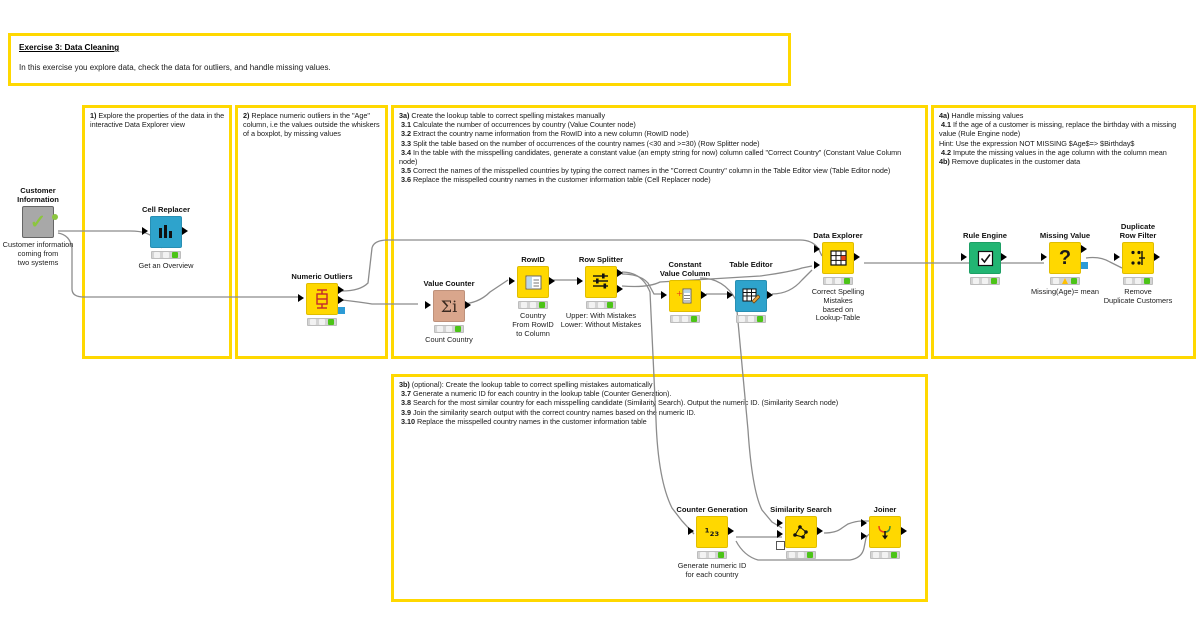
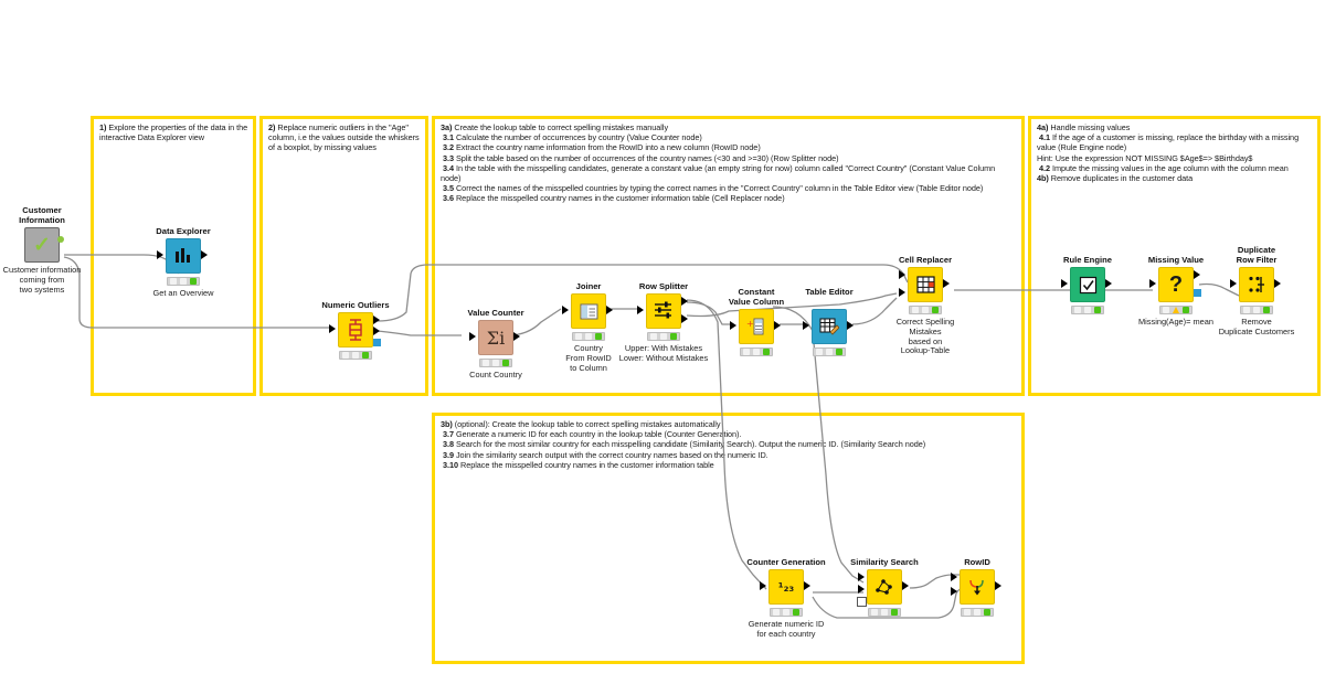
- Exercise 3: Data Cleaning
- In this exercise you explore data, check the data for outliers, and handle missing values.
  1) Explore the properties of the data in the interactive Data Explorer view
  2) Replace numeric outliers in the "Age" column, i.e the values outside the whiskers of a boxplot, by missing values
  3a) Create the lookup table to correct spelling mistakes manually
  3.1 Calculate the number of occurrences by country (Value Counter node)
  3.2 Extract the country name information from the RowID into a new column (RowID node)
  3.3 Split the table based on the number of occurrences of the country names (<30 and >=30) (Row Splitter node)
  3.4 In the table with the misspelling candidates, generate a constant value (an empty string for now) column called "Correct Country" (Constant Value Column node)
  3.5 Correct the names of the misspelled countries by typing the correct names in the "Correct Country" column in the Table Editor view (Table Editor node)
  3.6 Replace the misspelled country names in the customer information table (Cell Replacer node)
  4a) Handle missing values
  4.1 If the age of a customer is missing, replace the birthday with a missing value (Rule Engine node)
  Hint: Use the expression NOT MISSING $Age$=> $Birthday$
  4.2 Impute the missing values in the age column with the column mean
  4b) Remove duplicates in the customer data
  3b) (optional): Create the lookup table to correct spelling mistakes automatically
  3.7 Generate a numeric ID for each country in the lookup table (Counter Generation).
  3.8 Search for the most similar country for each misspelling candidate (Similarity Search). Output the numeric ID. (Similarity Search node)
  3.9 Join the similarity search output with the correct country names based on the numeric ID.
  3.10 Replace the misspelled country names in the customer information table
  Customer
  Information
  ✓
  Customer information
  coming from
  two systems
- Cell Replacer
+ Data Explorer
  Get an Overview
  Numeric Outliers
  Value Counter
  Σi
  Count Country
- RowID
+ Joiner
  Country
  From RowID
  to Column
  Row Splitter
  Upper: With Mistakes
  Lower: Without Mistakes
  Constant
  Value Column
  +
  Table Editor
- Data Explorer
+ Cell Replacer
  Correct Spelling
  Mistakes
  based on
  Lookup-Table
  Rule Engine
  Missing Value
  ?
  Missing(Age)= mean
  Duplicate
  Row Filter
  Remove
  Duplicate Customers
  Counter Generation
  ¹₂₃
  Generate numeric ID
  for each country
  Similarity Search
- Joiner
+ RowID
